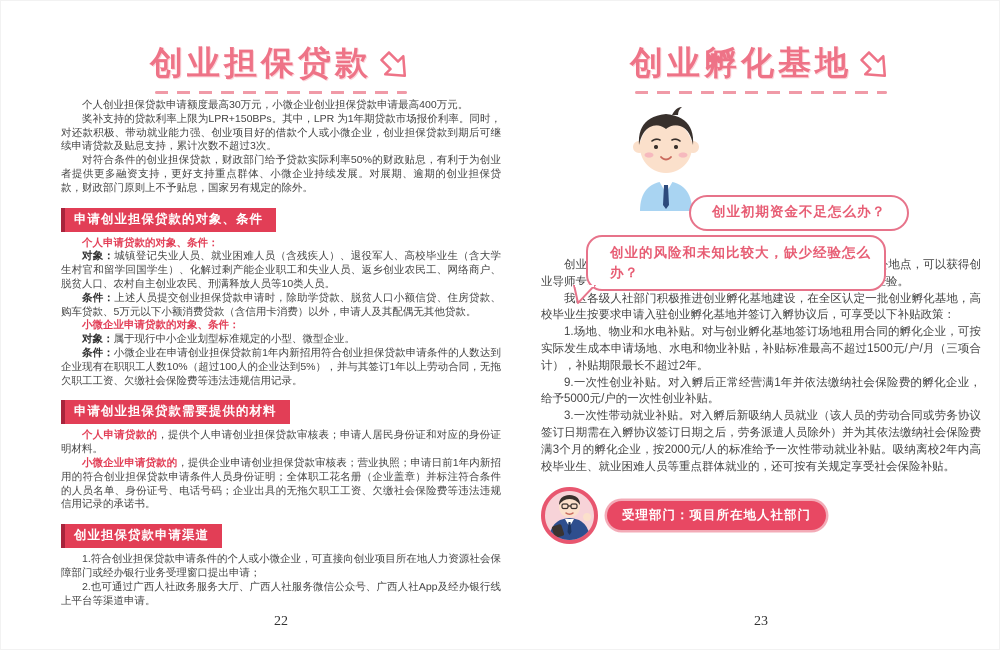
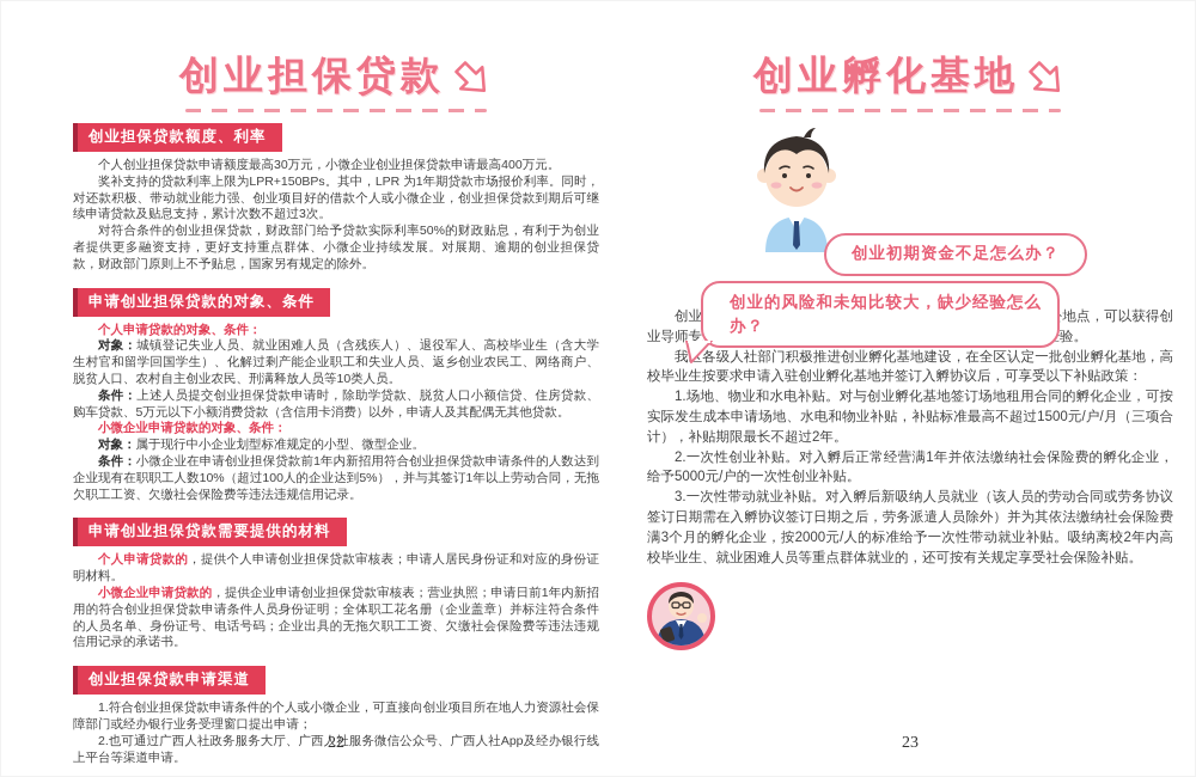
  创业担保贷款
+ 创业担保贷款额度、利率
  个人创业担保贷款申请额度最高30万元，小微企业创业担保贷款申请最高400万元。
  奖补支持的贷款利率上限为LPR+150BPs。其中，LPR 为1年期贷款市场报价利率。同时，对还款积极、带动就业能力强、创业项目好的借款个人或小微企业，创业担保贷款到期后可继续申请贷款及贴息支持，累计次数不超过3次。
  对符合条件的创业担保贷款，财政部门给予贷款实际利率50%的财政贴息，有利于为创业者提供更多融资支持，更好支持重点群体、小微企业持续发展。对展期、逾期的创业担保贷款，财政部门原则上不予贴息，国家另有规定的除外。
  申请创业担保贷款的对象、条件
  个人申请贷款的对象、条件：
  对象：城镇登记失业人员、就业困难人员（含残疾人）、退役军人、高校毕业生（含大学生村官和留学回国学生）、化解过剩产能企业职工和失业人员、返乡创业农民工、网络商户、脱贫人口、农村自主创业农民、刑满释放人员等10类人员。
  条件：上述人员提交创业担保贷款申请时，除助学贷款、脱贫人口小额信贷、住房贷款、购车贷款、5万元以下小额消费贷款（含信用卡消费）以外，申请人及其配偶无其他贷款。
  小微企业申请贷款的对象、条件：
  对象：属于现行中小企业划型标准规定的小型、微型企业。
  条件：小微企业在申请创业担保贷款前1年内新招用符合创业担保贷款申请条件的人数达到企业现有在职职工人数10%（超过100人的企业达到5%），并与其签订1年以上劳动合同，无拖欠职工工资、欠缴社会保险费等违法违规信用记录。
  申请创业担保贷款需要提供的材料
  个人申请贷款的，提供个人申请创业担保贷款审核表；申请人居民身份证和对应的身份证明材料。
  小微企业申请贷款的，提供企业申请创业担保贷款审核表；营业执照；申请日前1年内新招用的符合创业担保贷款申请条件人员身份证明；全体职工花名册（企业盖章）并标注符合条件的人员名单、身份证号、电话号码；企业出具的无拖欠职工工资、欠缴社会保险费等违法违规信用记录的承诺书。
  创业担保贷款申请渠道
  1.符合创业担保贷款申请条件的个人或小微企业，可直接向创业项目所在地人力资源社会保障部门或经办银行业务受理窗口提出申请；
  2.也可通过广西人社政务服务大厅、广西人社服务微信公众号、广西人社App及经办银行线上平台等渠道申请。
  22
  创业孵化基地
  创业初期资金不足怎么办？
  创业的风险和未知比较大，缺少经验怎么办？
  我各级人社部门积极推进创业孵化基地建设，在全区认定一批创业孵化基地，高校毕业生按要求申请入驻创业孵化基地并签订入孵协议后，可享受以下补贴政策：
  1.场地、物业和水电补贴。对与创业孵化基地签订场地租用合同的孵化企业，可按实际发生成本申请场地、水电和物业补贴，补贴标准最高不超过1500元/户/月（三项合计），补贴期限最长不超过2年。
- 9.一次性创业补贴。对入孵后正常经营满1年并依法缴纳社会保险费的孵化企业，给予5000元/户的一次性创业补贴。
+ 2.一次性创业补贴。对入孵后正常经营满1年并依法缴纳社会保险费的孵化企业，给予5000元/户的一次性创业补贴。
  3.一次性带动就业补贴。对入孵后新吸纳人员就业（该人员的劳动合同或劳务协议签订日期需在入孵协议签订日期之后，劳务派遣人员除外）并为其依法缴纳社会保险费满3个月的孵化企业，按2000元/人的标准给予一次性带动就业补贴。吸纳离校2年内高校毕业生、就业困难人员等重点群体就业的，还可按有关规定享受社会保险补贴。
- 受理部门：项目所在地人社部门
  23
